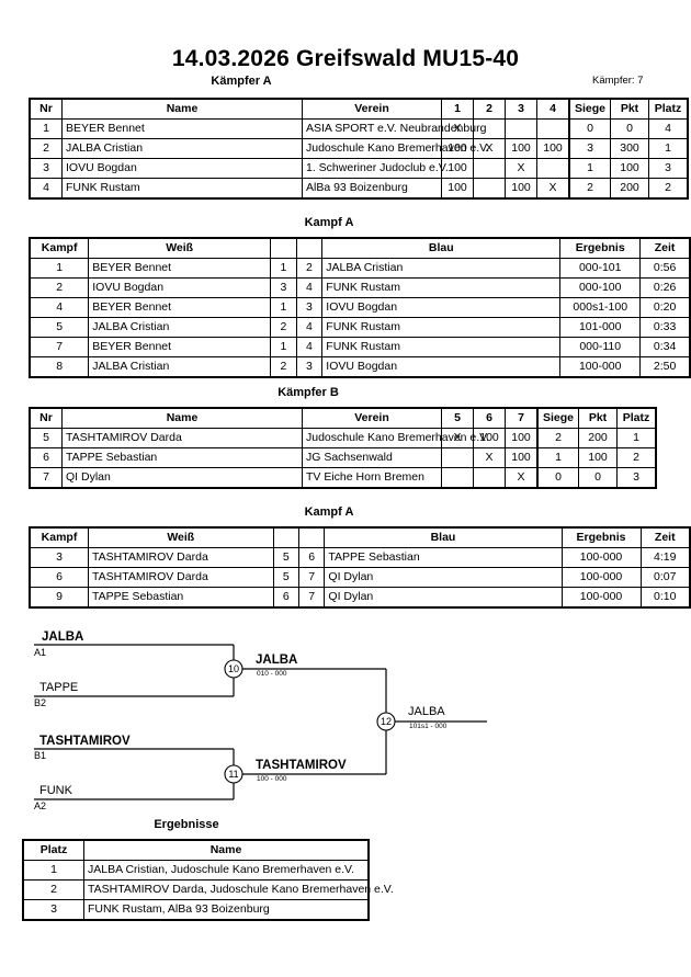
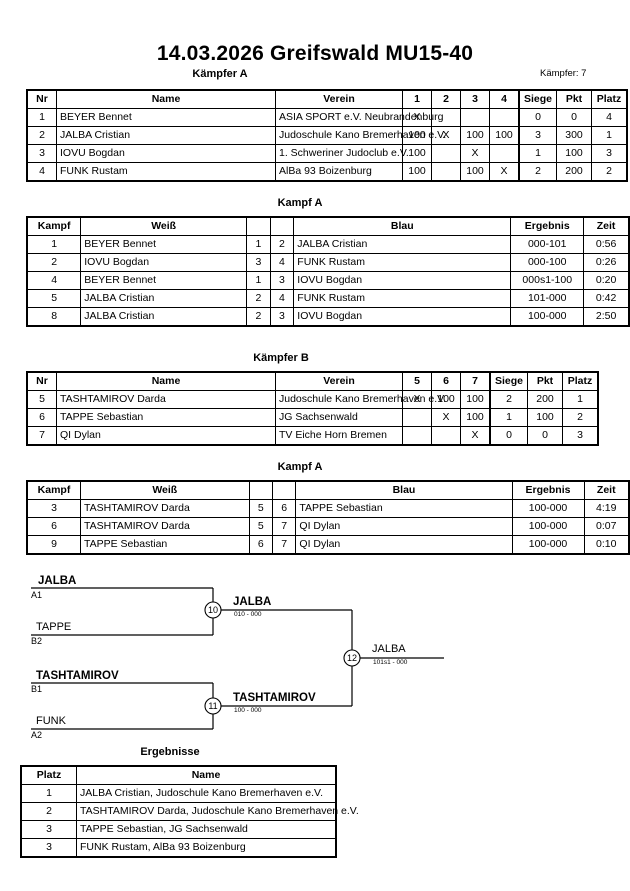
  14.03.2026 Greifswald MU15-40
  Kämpfer A
  Kämpfer: 7
  Nr	Name	Verein	1	2	3	4	Siege	Pkt	Platz
  1	BEYER Bennet	ASIA SPORT e.V. Neubrandenburg	X				0	0	4
  2	JALBA Cristian	Judoschule Kano Bremerhaven e.V.	100	X	100	100	3	300	1
  3	IOVU Bogdan	1. Schweriner Judoclub e.V.	100		X		1	100	3
  4	FUNK Rustam	AlBa 93 Boizenburg	100		100	X	2	200	2
  Kampf A
  Kampf	Weiß			Blau	Ergebnis	Zeit
  1	BEYER Bennet	1	2	JALBA Cristian	000-101	0:56
  2	IOVU Bogdan	3	4	FUNK Rustam	000-100	0:26
  4	BEYER Bennet	1	3	IOVU Bogdan	000s1-100	0:20
- 5	JALBA Cristian	2	4	FUNK Rustam	101-000	0:33
+ 5	JALBA Cristian	2	4	FUNK Rustam	101-000	0:42
- 7	BEYER Bennet	1	4	FUNK Rustam	000-110	0:34
  8	JALBA Cristian	2	3	IOVU Bogdan	100-000	2:50
  Kämpfer B
  Nr	Name	Verein	5	6	7	Siege	Pkt	Platz
  5	TASHTAMIROV Darda	Judoschule Kano Bremerhaven e.V.	X	100	100	2	200	1
  6	TAPPE Sebastian	JG Sachsenwald		X	100	1	100	2
  7	QI Dylan	TV Eiche Horn Bremen			X	0	0	3
  Kampf A
  Kampf	Weiß			Blau	Ergebnis	Zeit
  3	TASHTAMIROV Darda	5	6	TAPPE Sebastian	100-000	4:19
  6	TASHTAMIROV Darda	5	7	QI Dylan	100-000	0:07
  9	TAPPE Sebastian	6	7	QI Dylan	100-000	0:10
  JALBA
  A1
  TAPPE
  B2
  10
  JALBA
  TASHTAMIROV
  B1
  FUNK
  A2
  11
  TASHTAMIROV
  12
  JALBA
  Ergebnisse
  Platz	Name
  1	JALBA Cristian, Judoschule Kano Bremerhaven e.V.
  2	TASHTAMIROV Darda, Judoschule Kano Bremerhaven e.V.
+ 3	TAPPE Sebastian, JG Sachsenwald
  3	FUNK Rustam, AlBa 93 Boizenburg
